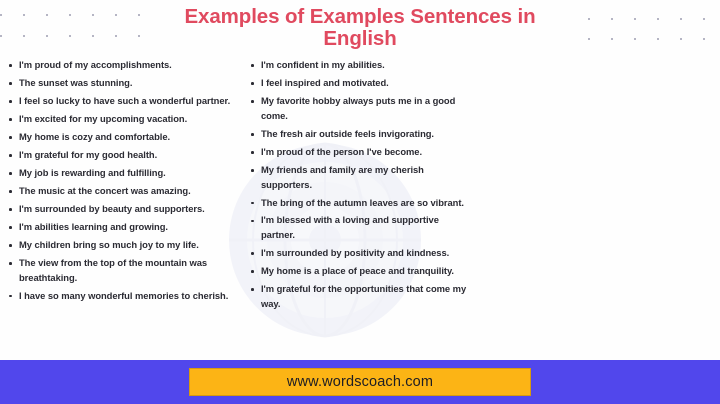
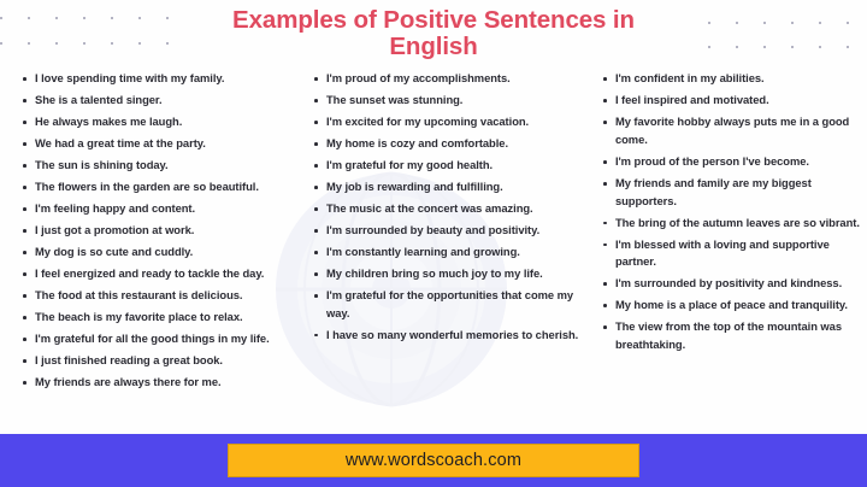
- Examples of Examples Sentences in English
+ Examples of Positive Sentences in English
+ I love spending time with my family.
+ She is a talented singer.
+ He always makes me laugh.
+ We had a great time at the party.
+ The sun is shining today.
+ The flowers in the garden are so beautiful.
+ I'm feeling happy and content.
+ I just got a promotion at work.
+ My dog is so cute and cuddly.
+ I feel energized and ready to tackle the day.
+ The food at this restaurant is delicious.
+ The beach is my favorite place to relax.
+ I'm grateful for all the good things in my life.
+ I just finished reading a great book.
+ My friends are always there for me.
  I'm proud of my accomplishments.
  The sunset was stunning.
- I feel so lucky to have such a wonderful partner.
  I'm excited for my upcoming vacation.
  My home is cozy and comfortable.
  I'm grateful for my good health.
  My job is rewarding and fulfilling.
  The music at the concert was amazing.
- I'm surrounded by beauty and supporters.
+ I'm surrounded by beauty and positivity.
- I'm abilities learning and growing.
+ I'm constantly learning and growing.
  My children bring so much joy to my life.
- The view from the top of the mountain was breathtaking.
+ I'm grateful for the opportunities that come my way.
  I have so many wonderful memories to cherish.
  I'm confident in my abilities.
  I feel inspired and motivated.
  My favorite hobby always puts me in a good come.
- The fresh air outside feels invigorating.
  I'm proud of the person I've become.
- My friends and family are my cherish supporters.
+ My friends and family are my biggest supporters.
  The bring of the autumn leaves are so vibrant.
  I'm blessed with a loving and supportive partner.
  I'm surrounded by positivity and kindness.
  My home is a place of peace and tranquility.
- I'm grateful for the opportunities that come my way.
+ The view from the top of the mountain was breathtaking.
  www.wordscoach.com
